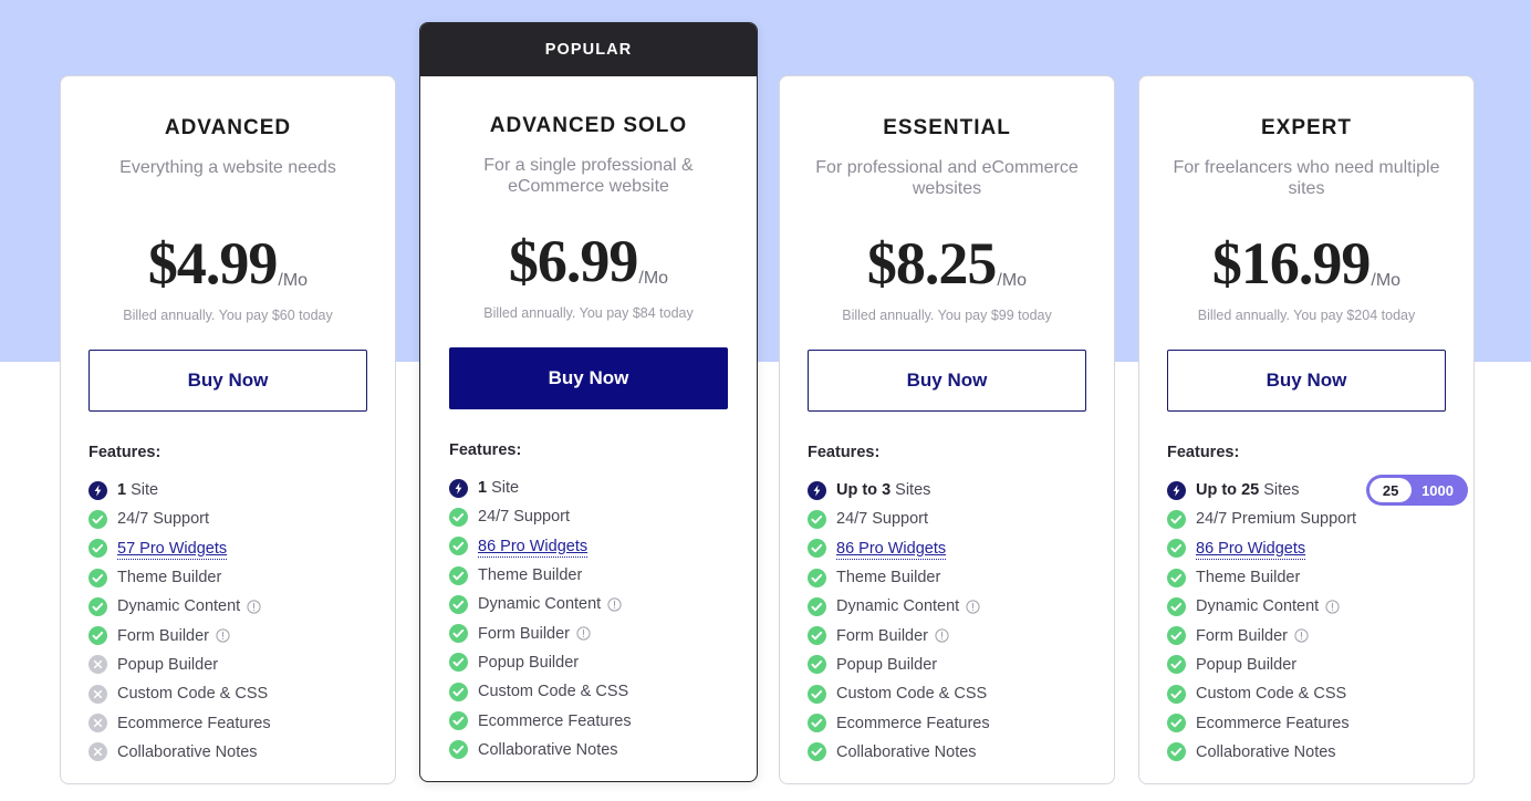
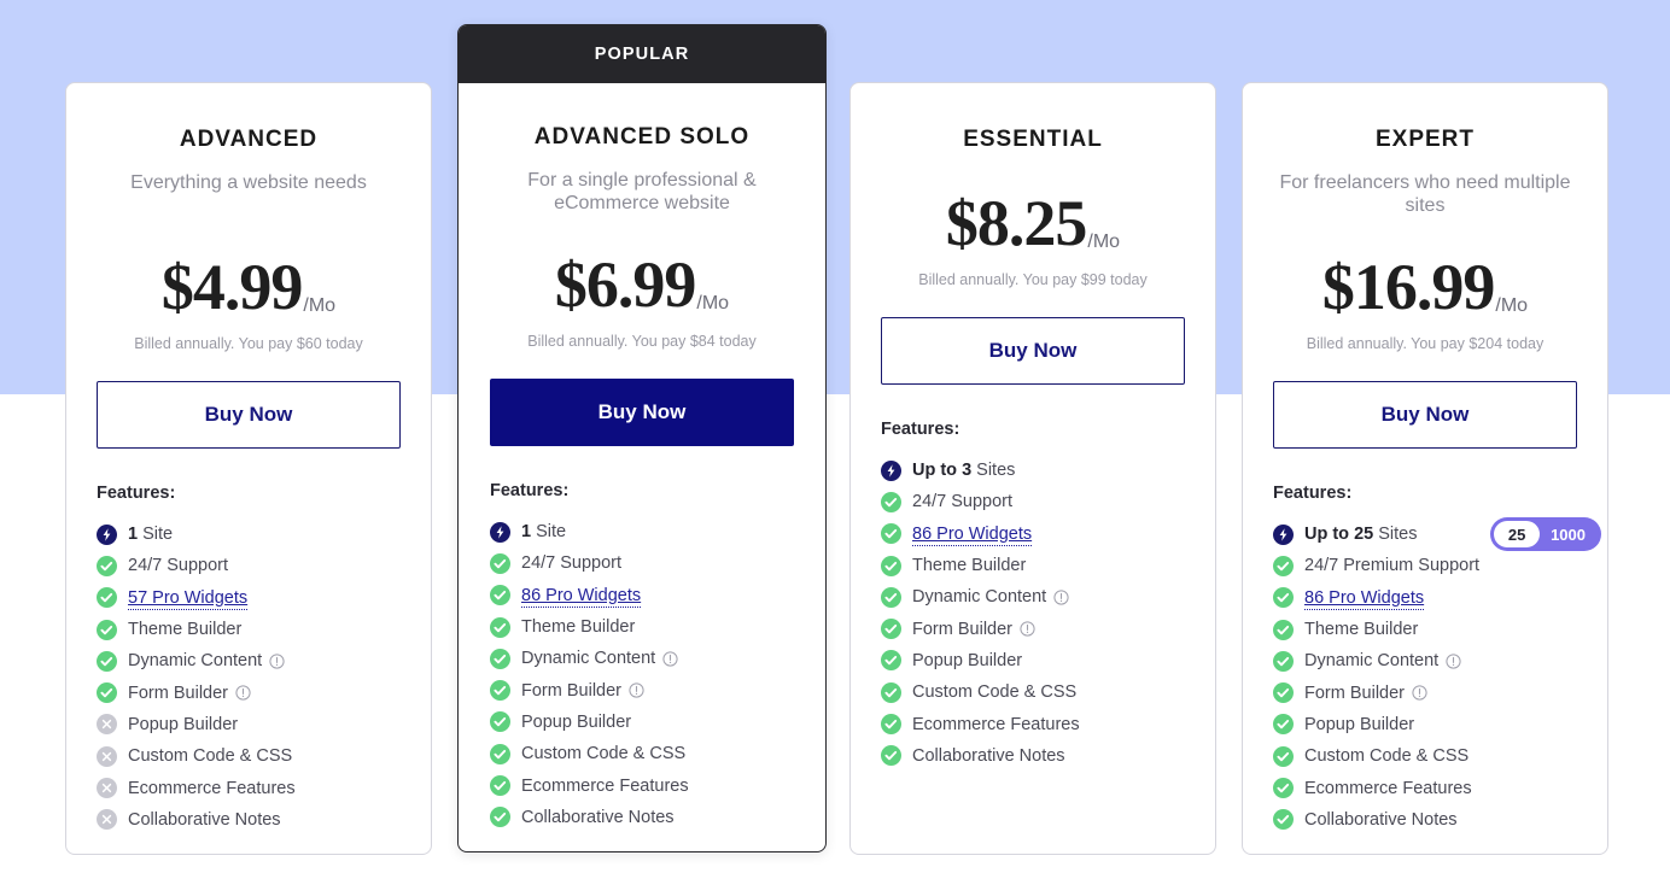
  ADVANCED
  Everything a website needs
  $4.99/Mo
  Billed annually. You pay $60 today
  Buy Now
  Features:
  1 Site
  24/7 Support
  57 Pro Widgets
  Theme Builder
  Dynamic Content
  Form Builder
  Popup Builder
  Custom Code & CSS
  Ecommerce Features
  Collaborative Notes
  POPULAR
  ADVANCED SOLO
  For a single professional & eCommerce website
  $6.99/Mo
  Billed annually. You pay $84 today
  Buy Now
  Features:
  1 Site
  24/7 Support
  86 Pro Widgets
  Theme Builder
  Dynamic Content
  Form Builder
  Popup Builder
  Custom Code & CSS
  Ecommerce Features
  Collaborative Notes
  ESSENTIAL
- For professional and eCommerce websites
  $8.25/Mo
  Billed annually. You pay $99 today
  Buy Now
  Features:
  Up to 3 Sites
  24/7 Support
  86 Pro Widgets
  Theme Builder
  Dynamic Content
  Form Builder
  Popup Builder
  Custom Code & CSS
  Ecommerce Features
  Collaborative Notes
  EXPERT
  For freelancers who need multiple sites
  $16.99/Mo
  Billed annually. You pay $204 today
  Buy Now
  Features:
  Up to 25 Sites
  25
  1000
  24/7 Premium Support
  86 Pro Widgets
  Theme Builder
  Dynamic Content
  Form Builder
  Popup Builder
  Custom Code & CSS
  Ecommerce Features
  Collaborative Notes
